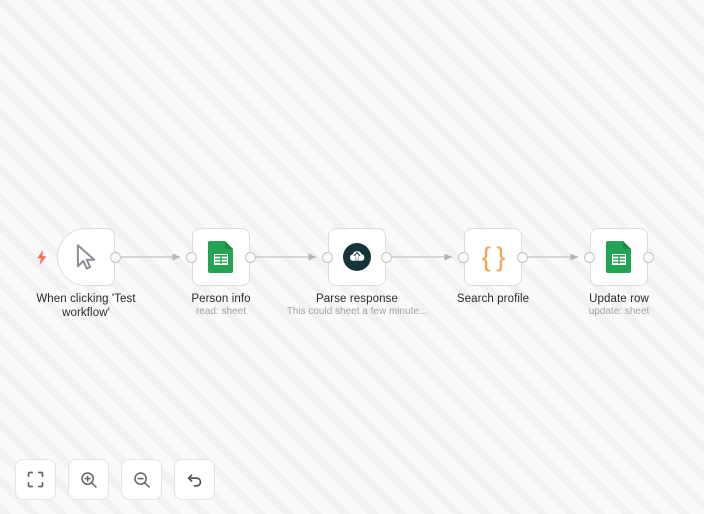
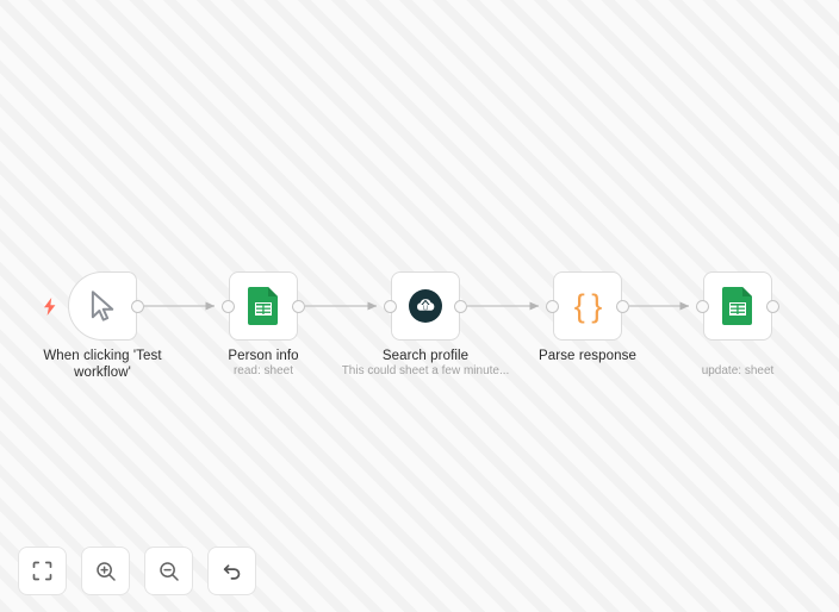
  When clicking 'Test
  workflow'
  Person info
  read: sheet
- Parse response
+ Search profile
  This could sheet a few minute...
  { }
- Search profile
+ Parse response
- Update row
  update: sheet
